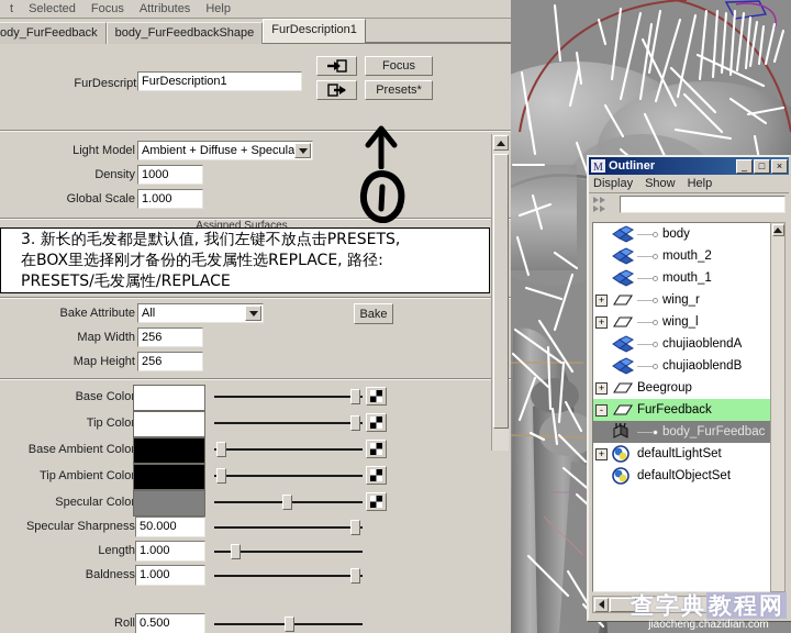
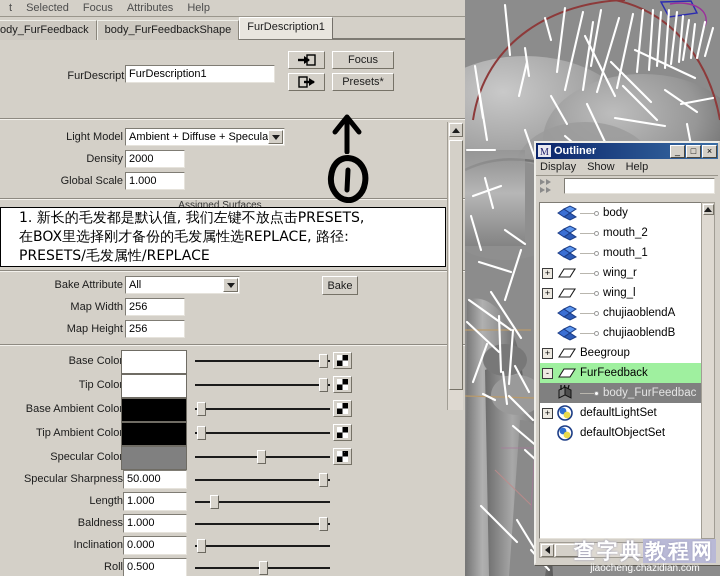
  t
  Selected
  Focus
  Attributes
  Help
  ody_FurFeedback
  body_FurFeedbackShape
  FurDescription1
  FurDescript
  FurDescription1
  Focus
  Presets*
  Light Model
  Ambient + Diffuse + Specula
  Density
- 1000
+ 2000
  Global Scale
  1.000
  Assigned Surfaces
  Bake Attribute
  All
  Bake
  Map Width
  256
  Map Height
  256
  Base Colo
  Tip Colo
  Base Ambient Colo
  Tip Ambient Colo
  Specular Colo
  Specular Sharpness
  50.000
  Length
  1.000
  Baldness
  1.000
+ Inclination
+ 0.000
  Roll
  0.500
- 3. 新长的毛发都是默认值, 我们左键不放点击PRESETS,
+ 1. 新长的毛发都是默认值, 我们左键不放点击PRESETS,
  在BOX里选择刚才备份的毛发属性选REPLACE, 路径:
  PRESETS/毛发属性/REPLACE
  M
  Outliner
  _
  □
  ×
  Display
  Show
  Help
  body
  mouth_2
  mouth_1
  +
  wing_r
  +
  wing_l
  chujiaoblendA
  chujiaoblendB
  +
  Beegroup
  -
  FurFeedback
  body_FurFeedbac
  +
  defaultLightSet
  defaultObjectSet
  查字典教程网
  jiaocheng.chazidian.com
